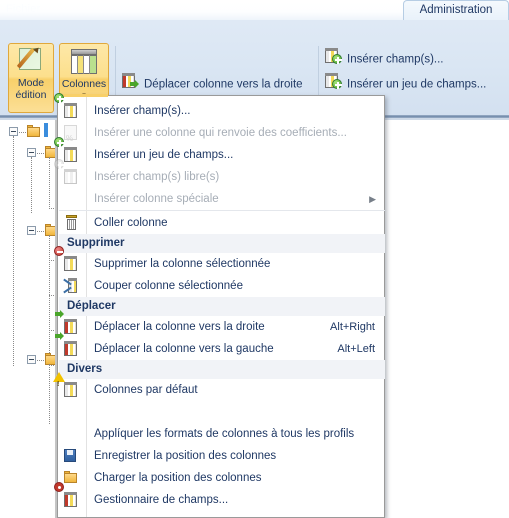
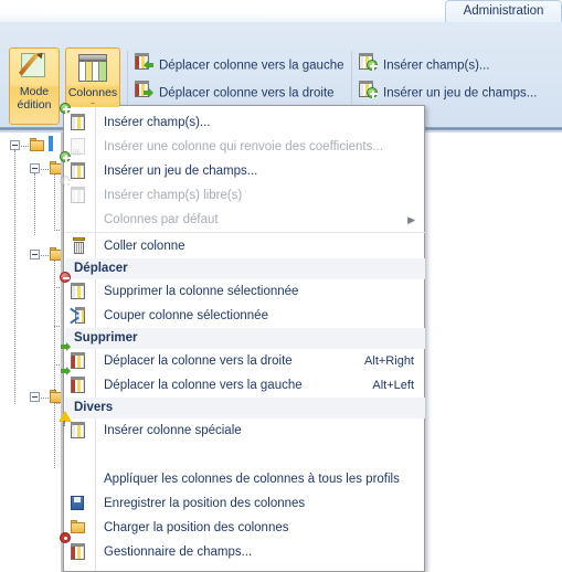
  Administration
  Mode
  édition
  Colonnes
+ Déplacer colonne vers la gauche
  Déplacer colonne vers la droite
  Insérer champ(s)...
  Insérer un jeu de champs...
  Insérer champ(s)...
  %
  Insérer une colonne qui renvoie des coefficients...
  Insérer un jeu de champs...
  Insérer champ(s) libre(s)
- Insérer colonne spéciale
+ Colonnes par défaut
  ▶
  Coller colonne
- Supprimer
+ Déplacer
  Supprimer la colonne sélectionnée
  Couper colonne sélectionnée
- Déplacer
+ Supprimer
  Déplacer la colonne vers la droite
  Alt+Right
  Déplacer la colonne vers la gauche
  Alt+Left
  Divers
- Colonnes par défaut
+ Insérer colonne spéciale
- Applíquer les formats de colonnes à tous les profils
+ Applíquer les colonnes de colonnes à tous les profils
  Enregistrer la position des colonnes
  Charger la position des colonnes
  Gestionnaire de champs...
